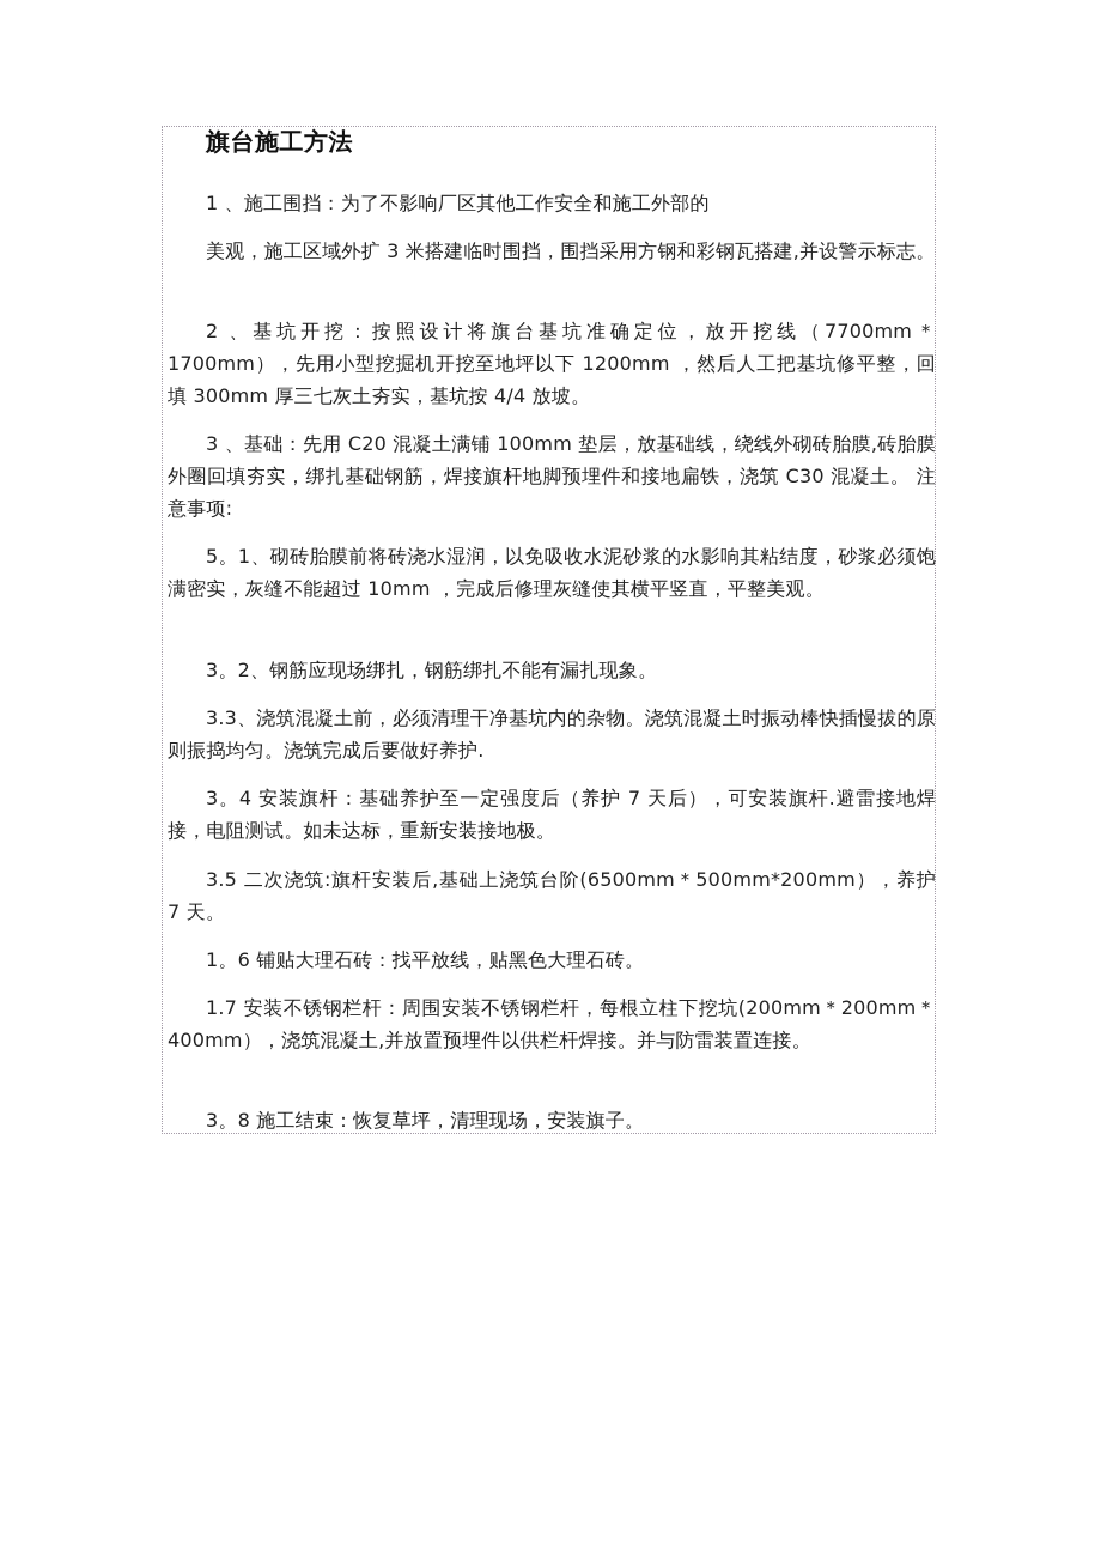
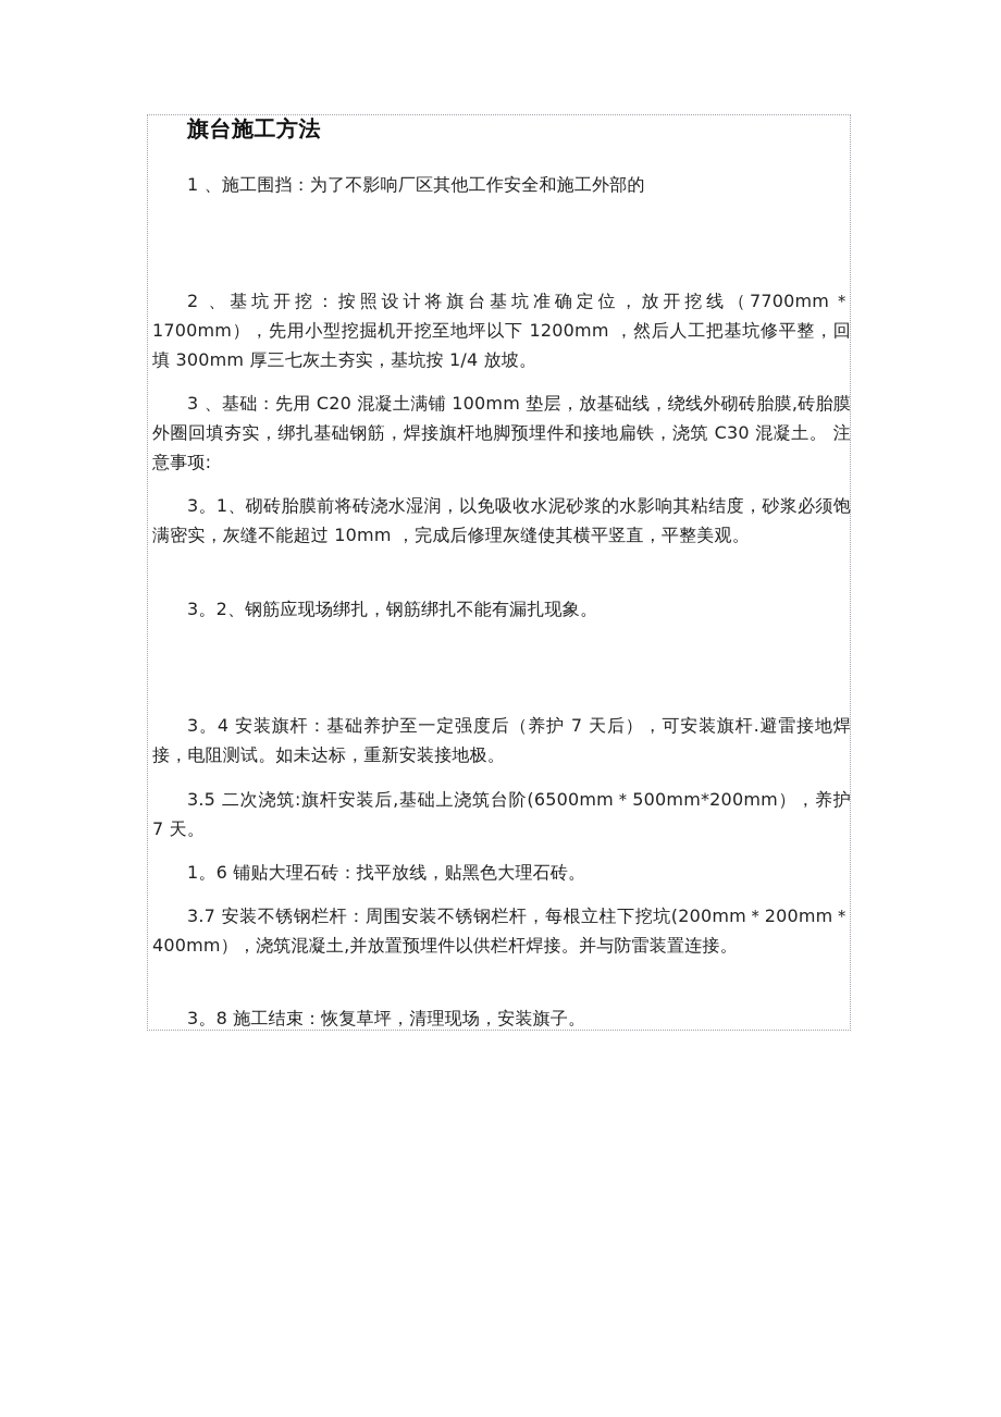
  旗台施工方法
  1 、施工围挡：为了不影响厂区其他工作安全和施工外部的
- 美观，施工区域外扩 3 米搭建临时围挡，围挡采用方钢和彩钢瓦搭建,并设警示标志。
- 2 、基坑开挖：按照设计将旗台基坑准确定位，放开挖线（7700mm＊1700mm），先用小型挖掘机开挖至地坪以下 1200mm ，然后人工把基坑修平整，回填 300mm 厚三七灰土夯实，基坑按 4/4 放坡。
+ 2 、基坑开挖：按照设计将旗台基坑准确定位，放开挖线（7700mm＊1700mm），先用小型挖掘机开挖至地坪以下 1200mm ，然后人工把基坑修平整，回填 300mm 厚三七灰土夯实，基坑按 1/4 放坡。
  3 、基础：先用 C20 混凝土满铺 100mm 垫层，放基础线，绕线外砌砖胎膜,砖胎膜外圈回填夯实，绑扎基础钢筋，焊接旗杆地脚预埋件和接地扁铁，浇筑 C30 混凝土。 注意事项:
- 5。1、砌砖胎膜前将砖浇水湿润，以免吸收水泥砂浆的水影响其粘结度，砂浆必须饱满密实，灰缝不能超过 10mm ，完成后修理灰缝使其横平竖直，平整美观。
+ 3。1、砌砖胎膜前将砖浇水湿润，以免吸收水泥砂浆的水影响其粘结度，砂浆必须饱满密实，灰缝不能超过 10mm ，完成后修理灰缝使其横平竖直，平整美观。
  3。2、钢筋应现场绑扎，钢筋绑扎不能有漏扎现象。
- 3.3、浇筑混凝土前，必须清理干净基坑内的杂物。浇筑混凝土时振动棒快插慢拔的原则振捣均匀。浇筑完成后要做好养护.
  3。4 安装旗杆：基础养护至一定强度后（养护 7 天后），可安装旗杆.避雷接地焊接，电阻测试。如未达标，重新安装接地极。
  3.5 二次浇筑:旗杆安装后,基础上浇筑台阶(6500mm＊500mm*200mm），养护 7 天。
  1。6 铺贴大理石砖：找平放线，贴黑色大理石砖。
- 1.7 安装不锈钢栏杆：周围安装不锈钢栏杆，每根立柱下挖坑(200mm＊200mm＊400mm），浇筑混凝土,并放置预埋件以供栏杆焊接。并与防雷装置连接。
+ 3.7 安装不锈钢栏杆：周围安装不锈钢栏杆，每根立柱下挖坑(200mm＊200mm＊400mm），浇筑混凝土,并放置预埋件以供栏杆焊接。并与防雷装置连接。
  3。8 施工结束：恢复草坪，清理现场，安装旗子。
